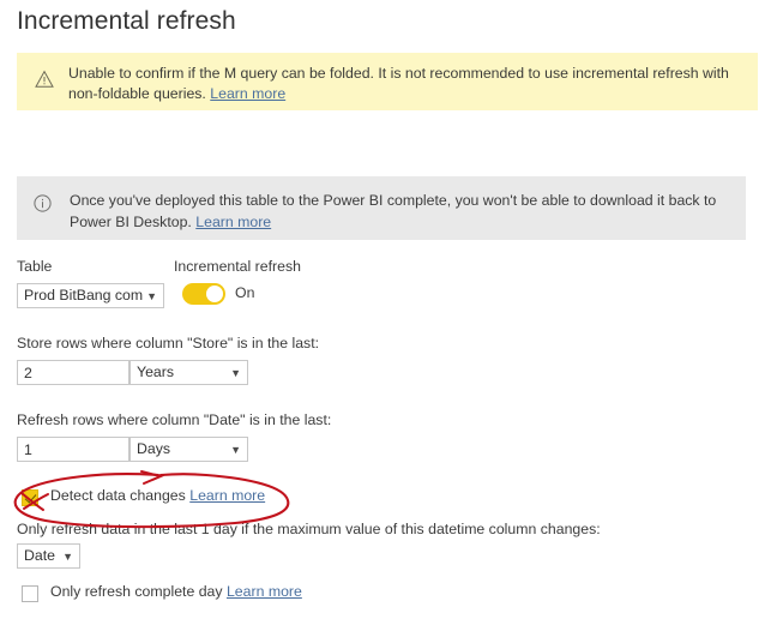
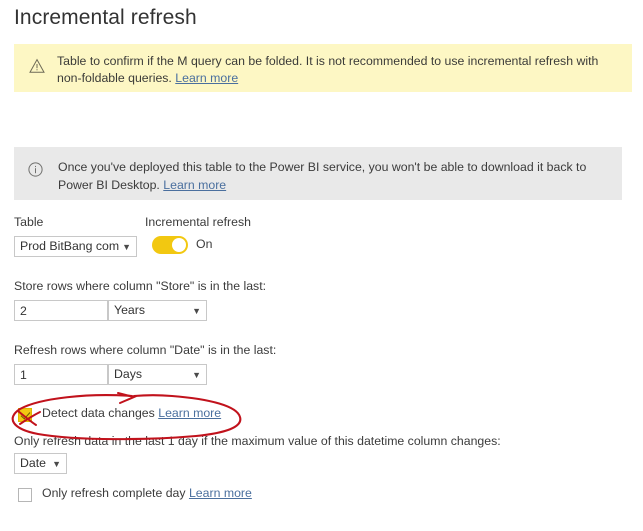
  Incremental refresh
- Unable to confirm if the M query can be folded. It is not recommended to use incremental refresh with non-foldable queries. Learn more
+ Table to confirm if the M query can be folded. It is not recommended to use incremental refresh with non-foldable queries. Learn more
- Once you've deployed this table to the Power BI complete, you won't be able to download it back to Power BI Desktop. Learn more
+ Once you've deployed this table to the Power BI service, you won't be able to download it back to Power BI Desktop. Learn more
  Table
  Prod BitBang com
  ▼
  Incremental refresh
  On
  Store rows where column "Store" is in the last:
  2
  Years
  ▼
  Refresh rows where column "Date" is in the last:
  1
  Days
  ▼
  Detect data changes Learn more
  Only refresh data in the last 1 day if the maximum value of this datetime column changes:
  Date
  ▼
  Only refresh complete day Learn more
